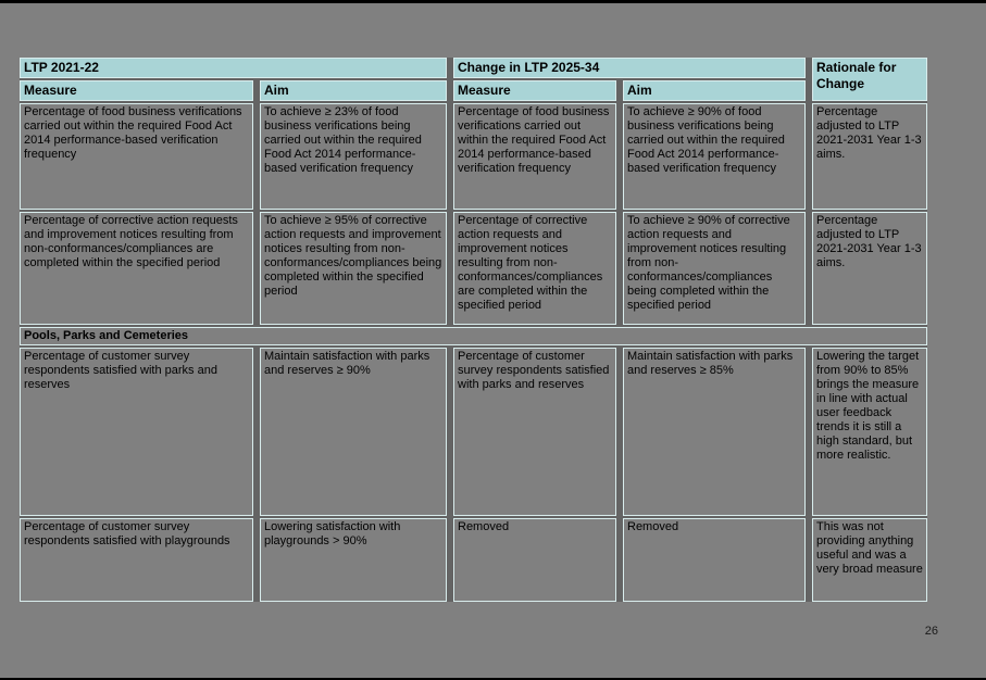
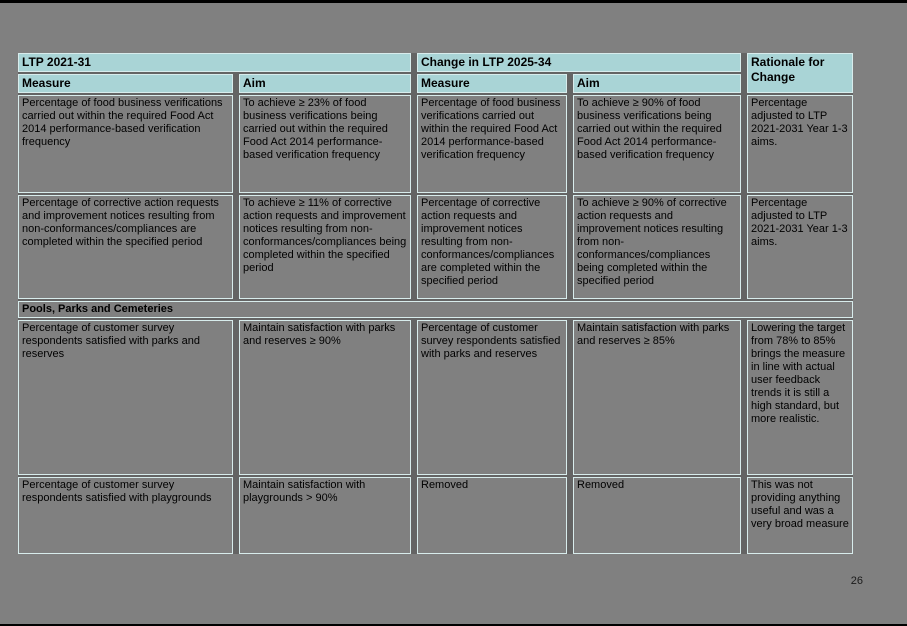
- LTP 2021-22	Change in LTP 2025-34	Rationale for Change
+ LTP 2021-31	Change in LTP 2025-34	Rationale for Change
  Measure	Aim	Measure	Aim
  Percentage of food business verifications carried out within the required Food Act 2014 performance-based verification frequency	To achieve ≥ 23% of food business verifications being carried out within the required Food Act 2014 performance-based verification frequency	Percentage of food business verifications carried out within the required Food Act 2014 performance-based verification frequency	To achieve ≥ 90% of food business verifications being carried out within the required Food Act 2014 performance-based verification frequency	Percentage adjusted to LTP 2021-2031 Year 1-3 aims.
- Percentage of corrective action requests and improvement notices resulting from non-conformances/compliances are completed within the specified period	To achieve ≥ 95% of corrective action requests and improvement notices resulting from non-conformances/compliances being completed within the specified period	Percentage of corrective action requests and improvement notices resulting from non-conformances/compliances are completed within the specified period	To achieve ≥ 90% of corrective action requests and improvement notices resulting from non-conformances/compliances being completed within the specified period	Percentage adjusted to LTP 2021-2031 Year 1-3 aims.
+ Percentage of corrective action requests and improvement notices resulting from non-conformances/compliances are completed within the specified period	To achieve ≥ 11% of corrective action requests and improvement notices resulting from non-conformances/compliances being completed within the specified period	Percentage of corrective action requests and improvement notices resulting from non-conformances/compliances are completed within the specified period	To achieve ≥ 90% of corrective action requests and improvement notices resulting from non-conformances/compliances being completed within the specified period	Percentage adjusted to LTP 2021-2031 Year 1-3 aims.
  Pools, Parks and Cemeteries
- Percentage of customer survey respondents satisfied with parks and reserves	Maintain satisfaction with parks and reserves ≥ 90%	Percentage of customer survey respondents satisfied with parks and reserves	Maintain satisfaction with parks and reserves ≥ 85%	Lowering the target from 90% to 85% brings the measure in line with actual user feedback trends it is still a high standard, but more realistic.
+ Percentage of customer survey respondents satisfied with parks and reserves	Maintain satisfaction with parks and reserves ≥ 90%	Percentage of customer survey respondents satisfied with parks and reserves	Maintain satisfaction with parks and reserves ≥ 85%	Lowering the target from 78% to 85% brings the measure in line with actual user feedback trends it is still a high standard, but more realistic.
- Percentage of customer survey respondents satisfied with playgrounds	Lowering satisfaction with playgrounds > 90%	Removed	Removed	This was not providing anything useful and was a very broad measure
+ Percentage of customer survey respondents satisfied with playgrounds	Maintain satisfaction with playgrounds > 90%	Removed	Removed	This was not providing anything useful and was a very broad measure
  26
